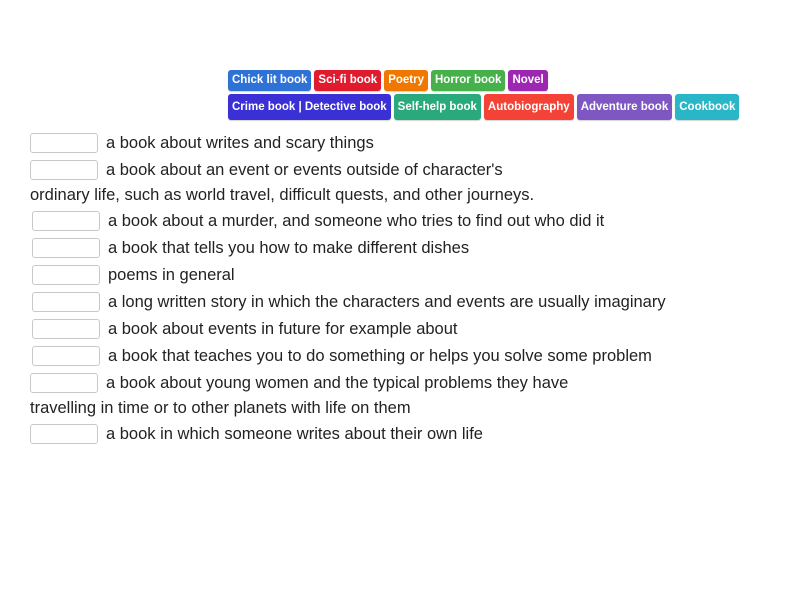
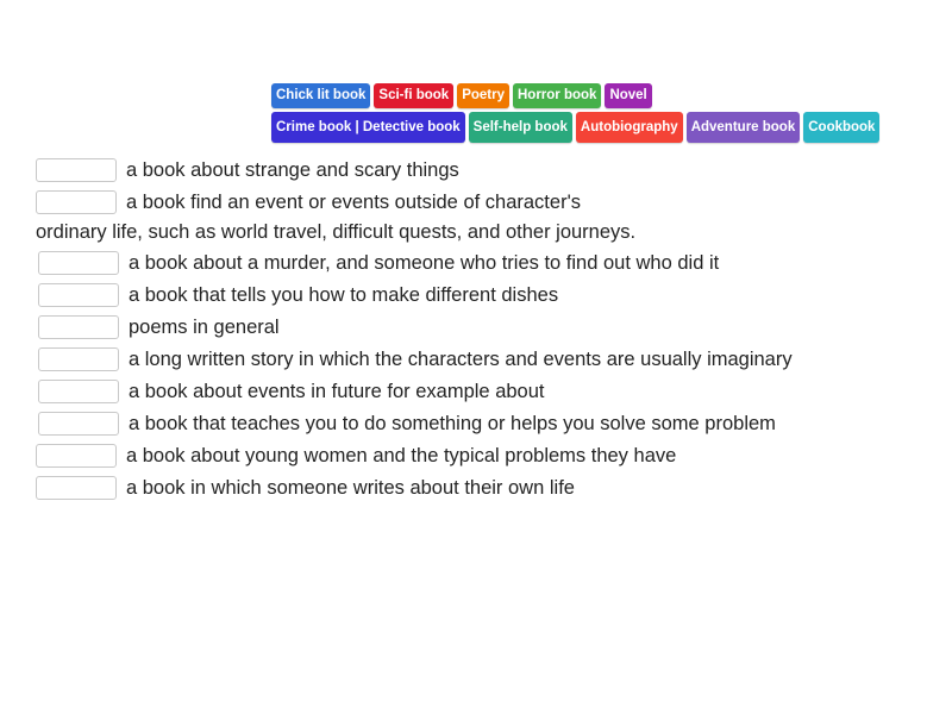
  Chick lit book
  Sci-fi book
  Poetry
  Horror book
  Novel
  Crime book | Detective book
  Self-help book
  Autobiography
  Adventure book
  Cookbook
- a book about writes and scary things
+ a book about strange and scary things
- a book about an event or events outside of character's
+ a book find an event or events outside of character's
  ordinary life, such as world travel, difficult quests, and other journeys.
  a book about a murder, and someone who tries to find out who did it
  a book that tells you how to make different dishes
  poems in general
  a long written story in which the characters and events are usually imaginary
  a book about events in future for example about
  a book that teaches you to do something or helps you solve some problem
  a book about young women and the typical problems they have
- travelling in time or to other planets with life on them
  a book in which someone writes about their own life
